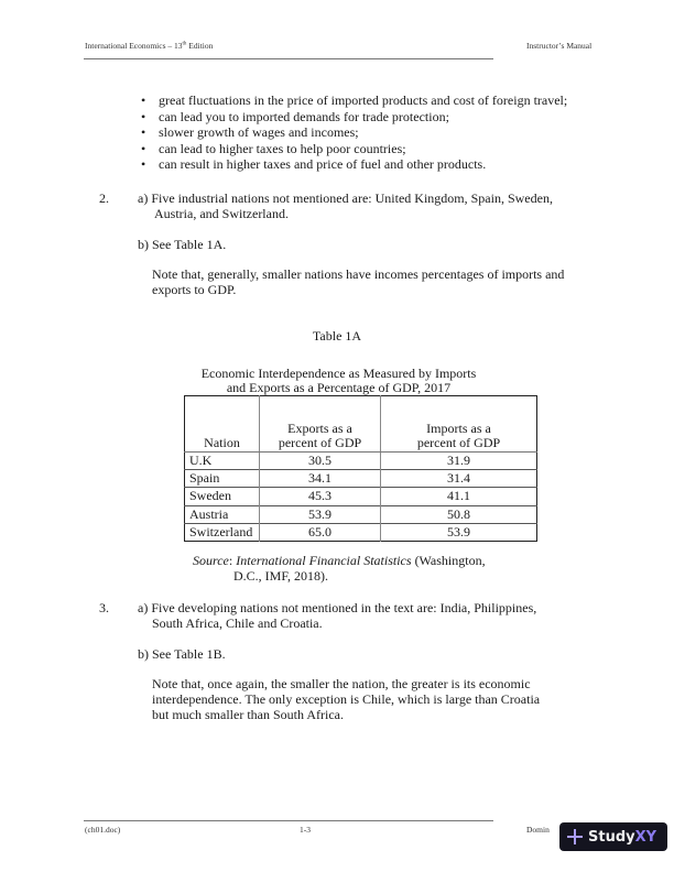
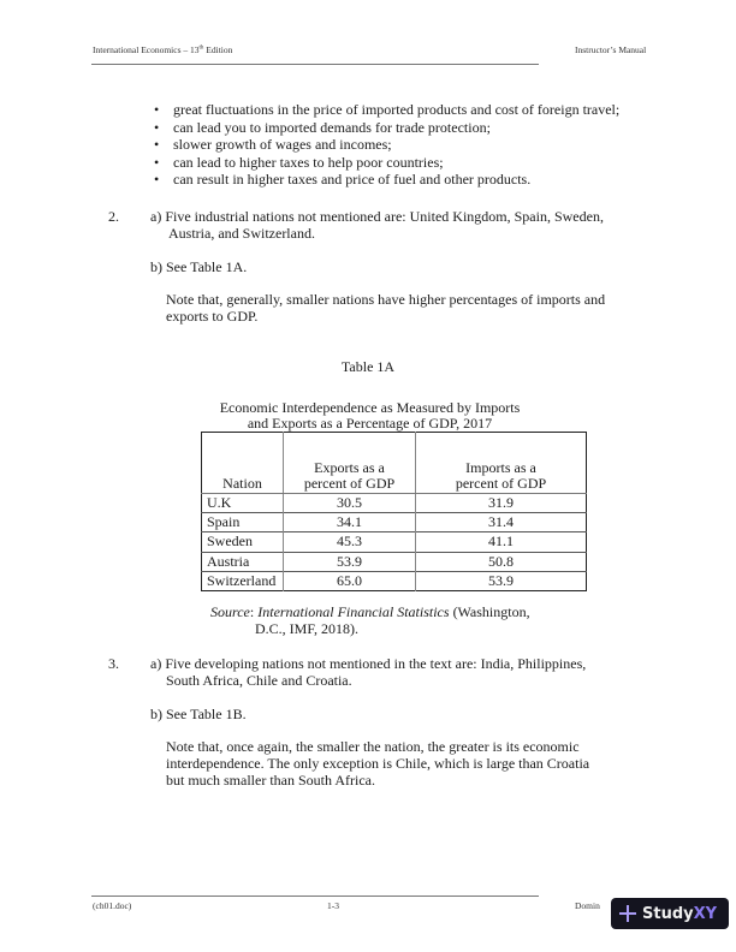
  International Economics – 13 Edition
  Instructor’s Manual
  •
  great fluctuations in the price of imported products and cost of foreign travel;
  •
  can lead you to imported demands for trade protection;
  •
  slower growth of wages and incomes;
  •
  can lead to higher taxes to help poor countries;
  •
  can result in higher taxes and price of fuel and other products.
  2.
  a) Five industrial nations not mentioned are: United Kingdom, Spain, Sweden,
  Austria, and Switzerland.
  b) See Table 1A.
- Note that, generally, smaller nations have incomes percentages of imports and
+ Note that, generally, smaller nations have higher percentages of imports and
  exports to GDP.
  Table 1A
  Economic Interdependence as Measured by Imports
  and Exports as a Percentage of GDP, 2017
  Nation	Exports as apercent of GDP	Imports as apercent of GDP
  U.K	30.5	31.9
  Spain	34.1	31.4
  Sweden	45.3	41.1
  Austria	53.9	50.8
  Switzerland	65.0	53.9
  Source: International Financial Statistics (Washington,
  D.C., IMF, 2018).
  3.
  a) Five developing nations not mentioned in the text are: India, Philippines,
  South Africa, Chile and Croatia.
  b) See Table 1B.
  Note that, once again, the smaller the nation, the greater is its economic
  interdependence. The only exception is Chile, which is large than Croatia
  but much smaller than South Africa.
  (ch01.doc)
  1-3
  Domin
  Study
  XY
